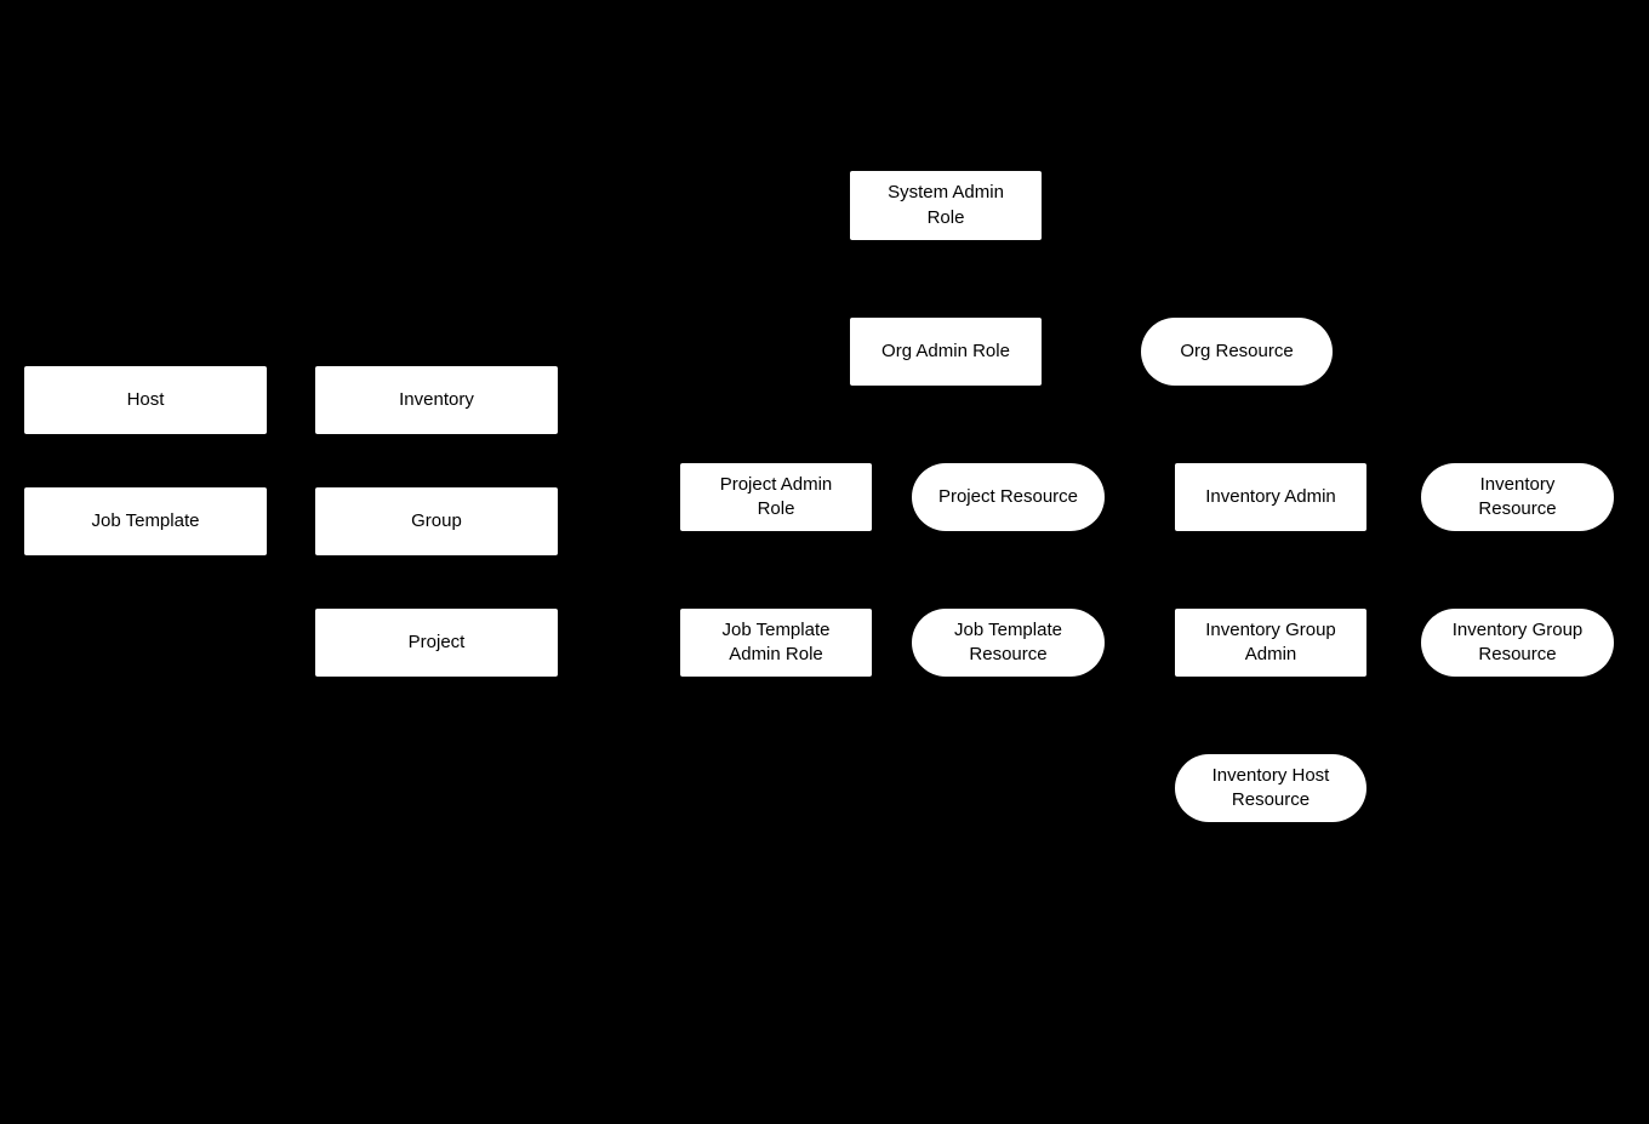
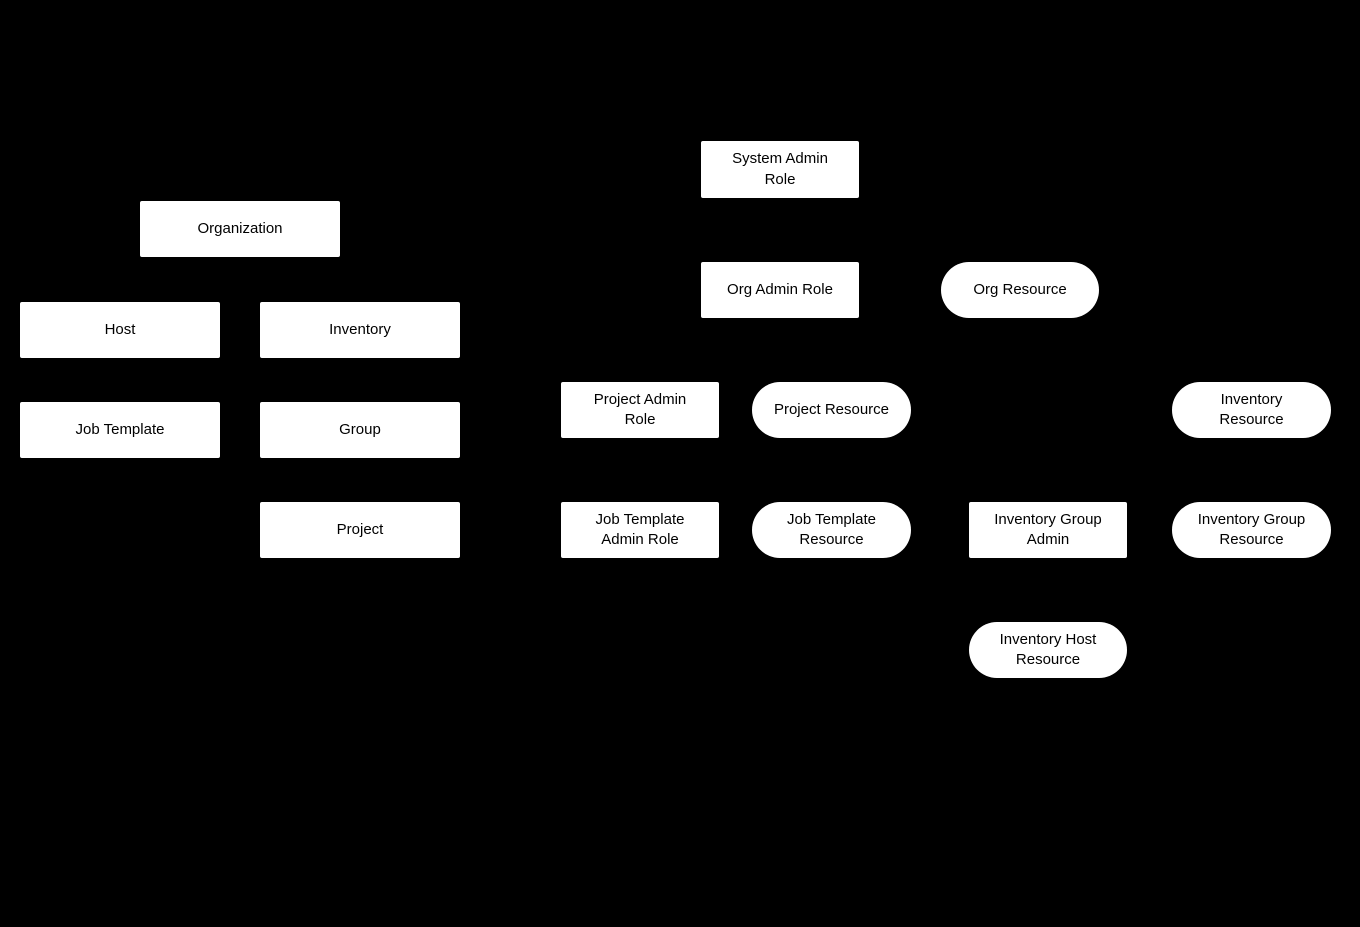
+ Organization
  Host
  Inventory
  Job Template
  Group
  Project
  System Admin
  Role
  Org Admin Role
  Org Resource
  Project Admin
  Role
  Project Resource
- Inventory Admin
  Inventory
  Resource
  Job Template
  Admin Role
  Job Template
  Resource
  Inventory Group
  Admin
  Inventory Group
  Resource
  Inventory Host
  Resource
